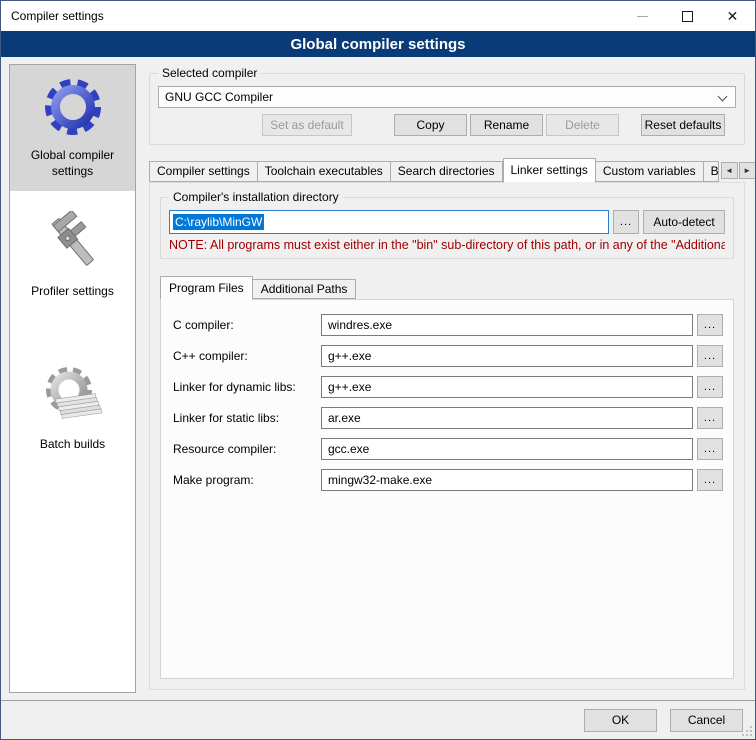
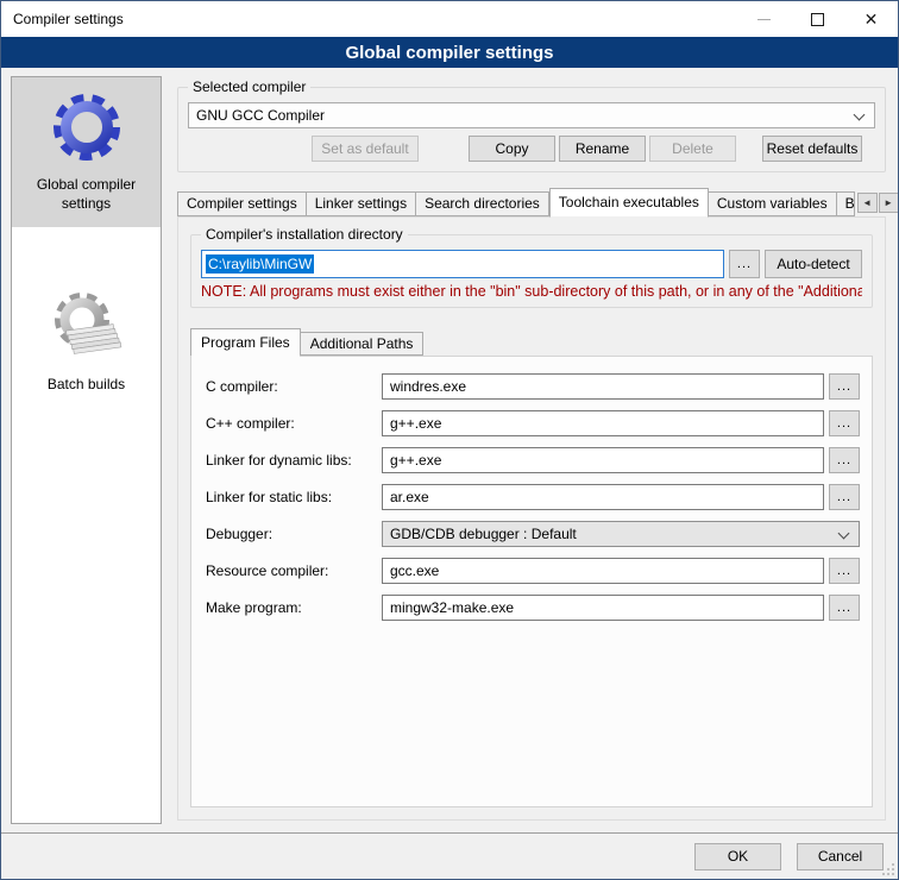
  Compiler settings
  ✕
  Global compiler settings
  Global compiler settings
- Profiler settings
  Batch builds
  Selected compiler
  GNU GCC Compiler
  Set as default
  Copy
  Rename
  Delete
  Reset defaults
  Compiler settings
- Toolchain executables
+ Linker settings
  Search directories
- Linker settings
+ Toolchain executables
  Custom variables
  ◄
  ►
  Compiler's installation directory
  C:\raylib\MinGW
  ...
  Auto-detect
  NOTE: All programs must exist either in the "bin" sub-directory of this path, or in any of the "Additiona
  Program Files
  Additional Paths
  C compiler:
  windres.exe
  ...
  C++ compiler:
  g++.exe
  ...
  Linker for dynamic libs:
  g++.exe
  ...
  Linker for static libs:
  ar.exe
  ...
+ Debugger:
+ GDB/CDB debugger : Default
  Resource compiler:
  gcc.exe
  ...
  Make program:
  mingw32-make.exe
  ...
  OK
  Cancel
